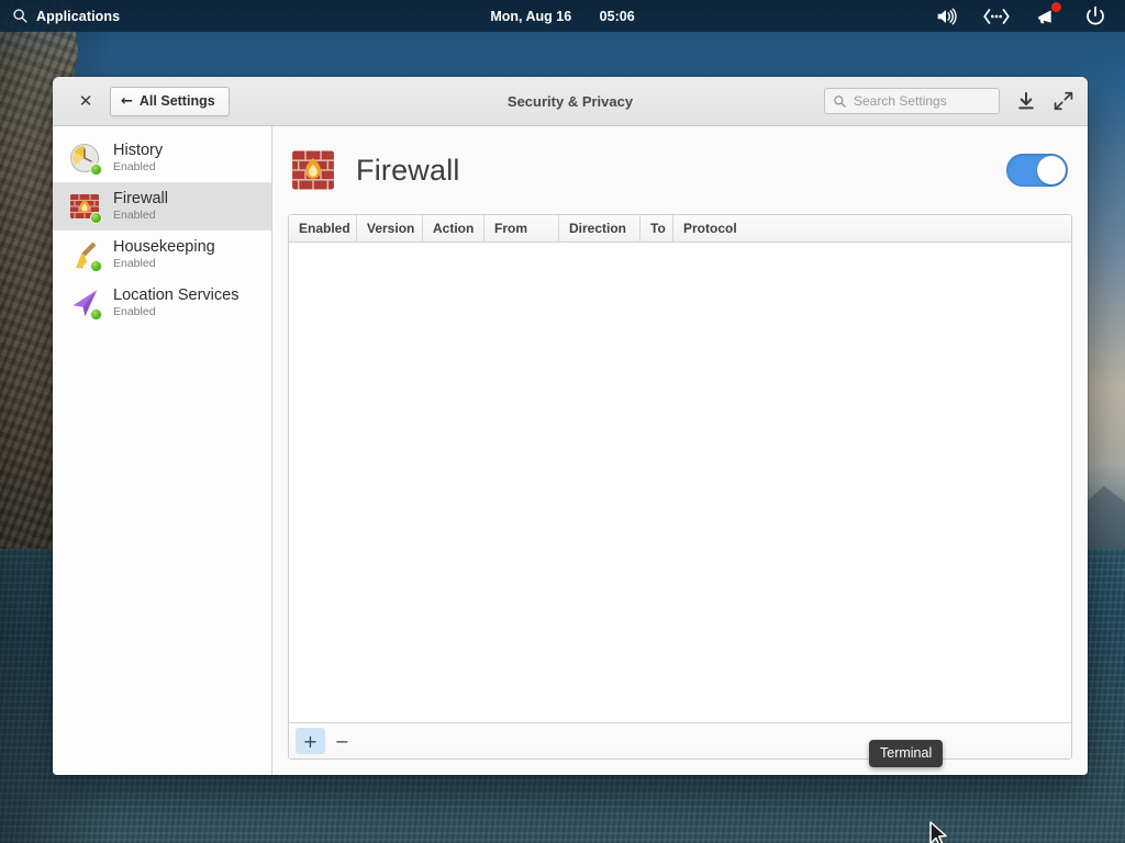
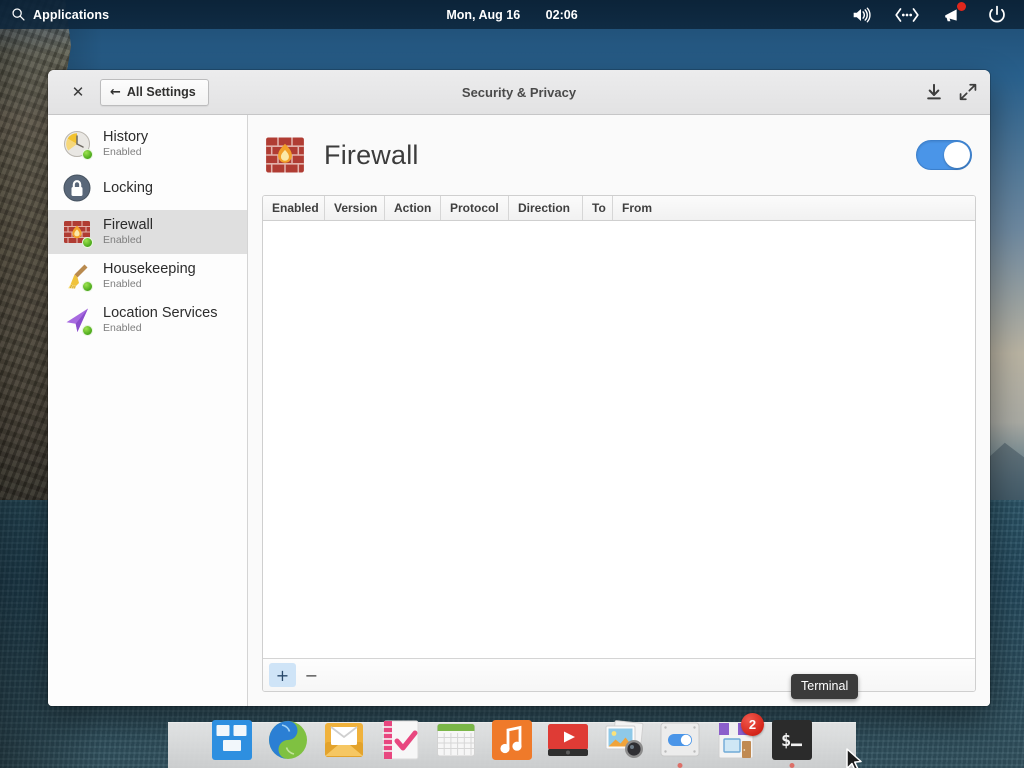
  Applications
- Mon, Aug 16 05:06
+ Mon, Aug 16 02:06
  ✕
  ←
  All Settings
  Security & Privacy
- Search Settings
  History
  Enabled
+ Locking
  Firewall
  Enabled
  Housekeeping
  Enabled
  Location Services
  Enabled
  Firewall
  Enabled
  Version
  Action
- From
+ Protocol
  Direction
  To
- Protocol
+ From
  +
  −
  Terminal
+ 2
+ $
